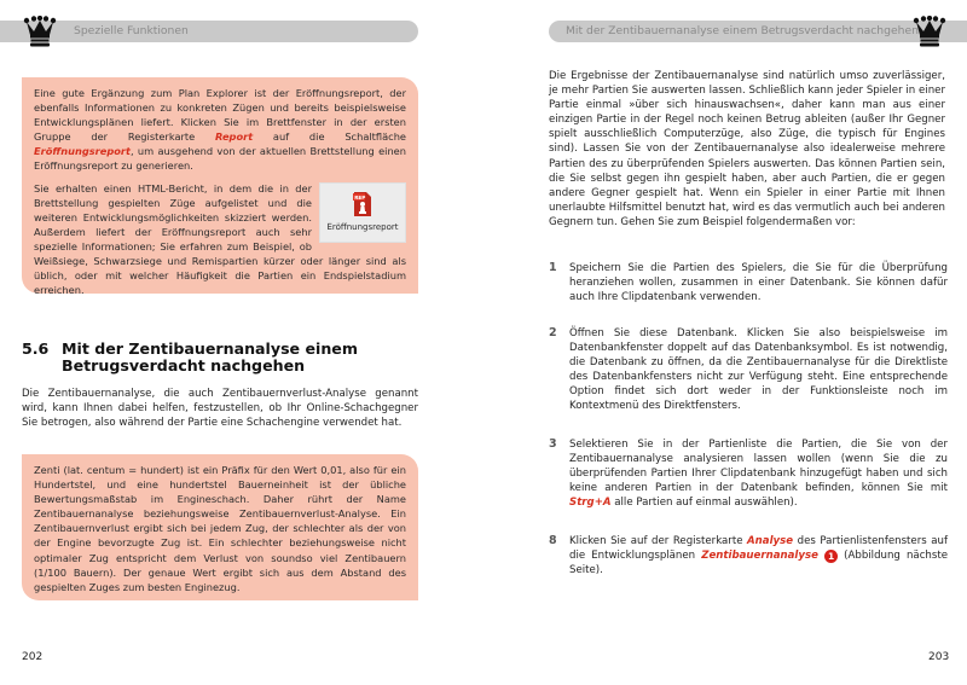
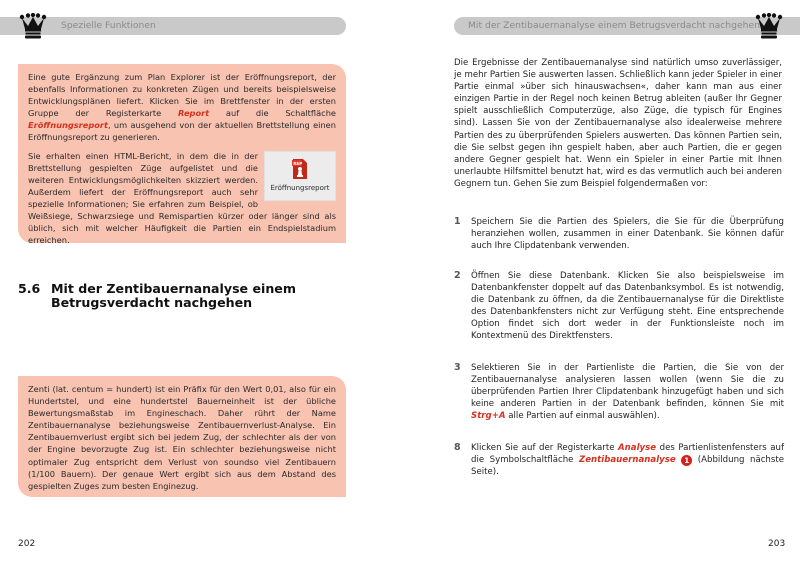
  Spezielle Funktionen
  Eine gute Ergänzung zum Plan Explorer ist der Eröffnungsreport, der ebenfalls Informationen zu konkreten Zügen und bereits beispielsweise Entwicklungsplänen liefert. Klicken Sie im Brettfenster in der ersten Gruppe der Registerkarte Report auf die Schaltfläche Eröffnungsreport, um ausgehend von der aktuellen Brettstellung einen Eröffnungsreport zu generieren.
  Eröffnungsreport
- Sie erhalten einen HTML-Bericht, in dem die in der Brettstellung gespielten Züge aufgelistet und die weiteren Entwicklungsmöglichkeiten skizziert werden. Außerdem liefert der Eröffnungsreport auch sehr spezielle Informationen; Sie erfahren zum Beispiel, ob Weißsiege, Schwarzsiege und Remispartien kürzer oder länger sind als üblich, oder mit welcher Häufigkeit die Partien ein Endspielstadium erreichen.
+ Sie erhalten einen HTML-Bericht, in dem die in der Brettstellung gespielten Züge aufgelistet und die weiteren Entwicklungsmöglichkeiten skizziert werden. Außerdem liefert der Eröffnungsreport auch sehr spezielle Informationen; Sie erfahren zum Beispiel, ob Weißsiege, Schwarzsiege und Remispartien kürzer oder länger sind als üblich, sich mit welcher Häufigkeit die Partien ein Endspielstadium erreichen.
  5.6
  Mit der Zentibauernanalyse einem Betrugsverdacht nachgehen
- Die Zentibauernanalyse, die auch Zentibauernverlust-Analyse genannt wird, kann Ihnen dabei helfen, festzustellen, ob Ihr Online-Schachgegner Sie betrogen, also während der Partie eine Schachengine verwendet hat.
  Zenti (lat. centum = hundert) ist ein Präfix für den Wert 0,01, also für ein Hundertstel, und eine hundertstel Bauerneinheit ist der übliche Bewertungsmaßstab im Engineschach. Daher rührt der Name Zentibauernanalyse beziehungsweise Zentibauernverlust-Analyse. Ein Zentibauernverlust ergibt sich bei jedem Zug, der schlechter als der von der Engine bevorzugte Zug ist. Ein schlechter beziehungsweise nicht optimaler Zug entspricht dem Verlust von soundso viel Zentibauern (1/100 Bauern). Der genaue Wert ergibt sich aus dem Abstand des gespielten Zuges zum besten Enginezug.
  202
  Mit der Zentibauernanalyse einem Betrugsverdacht nachgehen
  203
  Die Ergebnisse der Zentibauernanalyse sind natürlich umso zuverlässiger, je mehr Partien Sie auswerten lassen. Schließlich kann jeder Spieler in einer Partie einmal »über sich hinauswachsen«, daher kann man aus einer einzigen Partie in der Regel noch keinen Betrug ableiten (außer Ihr Gegner spielt ausschließlich Computerzüge, also Züge, die typisch für Engines sind). Lassen Sie von der Zentibauernanalyse also idealerweise mehrere Partien des zu überprüfenden Spielers auswerten. Das können Partien sein, die Sie selbst gegen ihn gespielt haben, aber auch Partien, die er gegen andere Gegner gespielt hat. Wenn ein Spieler in einer Partie mit Ihnen unerlaubte Hilfsmittel benutzt hat, wird es das vermutlich auch bei anderen Gegnern tun. Gehen Sie zum Beispiel folgendermaßen vor:
  1
  Speichern Sie die Partien des Spielers, die Sie für die Überprüfung heranziehen wollen, zusammen in einer Datenbank. Sie können dafür auch Ihre Clipdatenbank verwenden.
  2
  Öffnen Sie diese Datenbank. Klicken Sie also beispielsweise im Datenbankfenster doppelt auf das Datenbanksymbol. Es ist notwendig, die Datenbank zu öffnen, da die Zentibauernanalyse für die Direktliste des Datenbankfensters nicht zur Verfügung steht. Eine entsprechende Option findet sich dort weder in der Funktionsleiste noch im Kontextmenü des Direktfensters.
  3
  Selektieren Sie in der Partienliste die Partien, die Sie von der Zentibauernanalyse analysieren lassen wollen (wenn Sie die zu überprüfenden Partien Ihrer Clipdatenbank hinzugefügt haben und sich keine anderen Partien in der Datenbank befinden, können Sie mit Strg+A alle Partien auf einmal auswählen).
  8
- Klicken Sie auf der Registerkarte Analyse des Partienlistenfensters auf die Entwicklungsplänen Zentibauernanalyse 1 (Abbildung nächste Seite).
+ Klicken Sie auf der Registerkarte Analyse des Partienlistenfensters auf die Symbolschaltfläche Zentibauernanalyse 1 (Abbildung nächste Seite).
